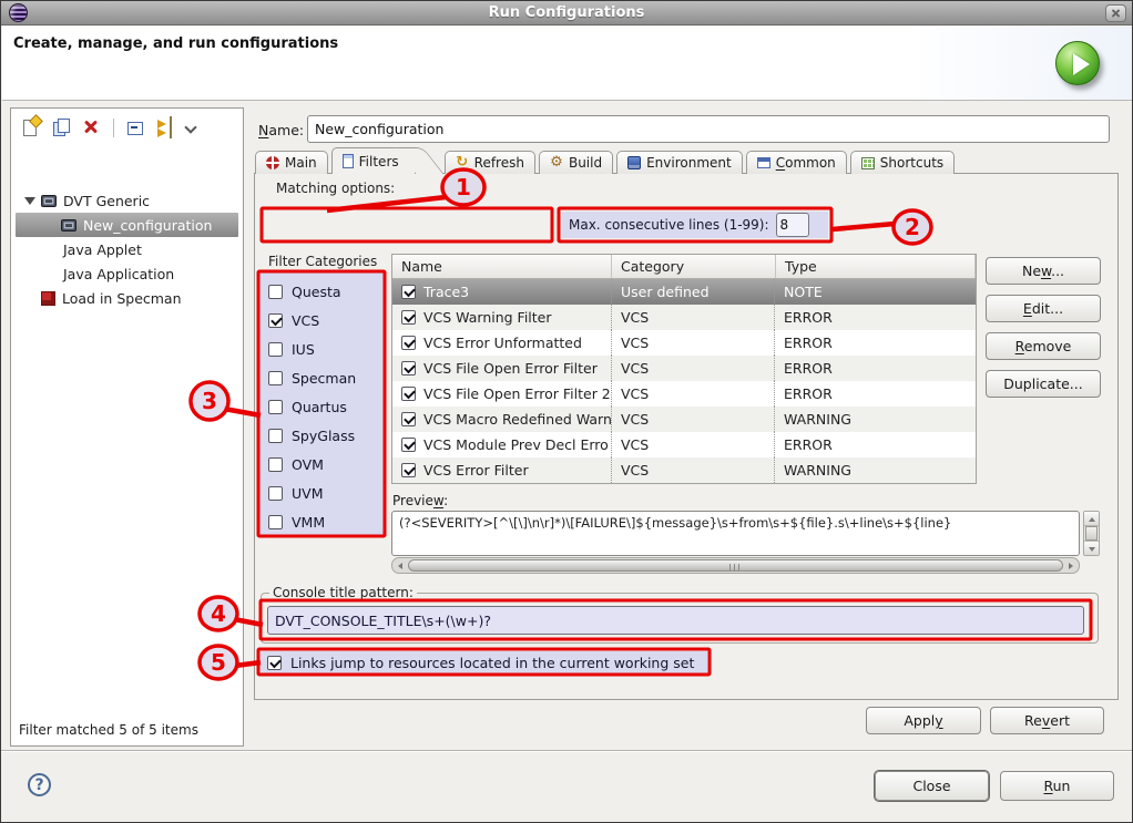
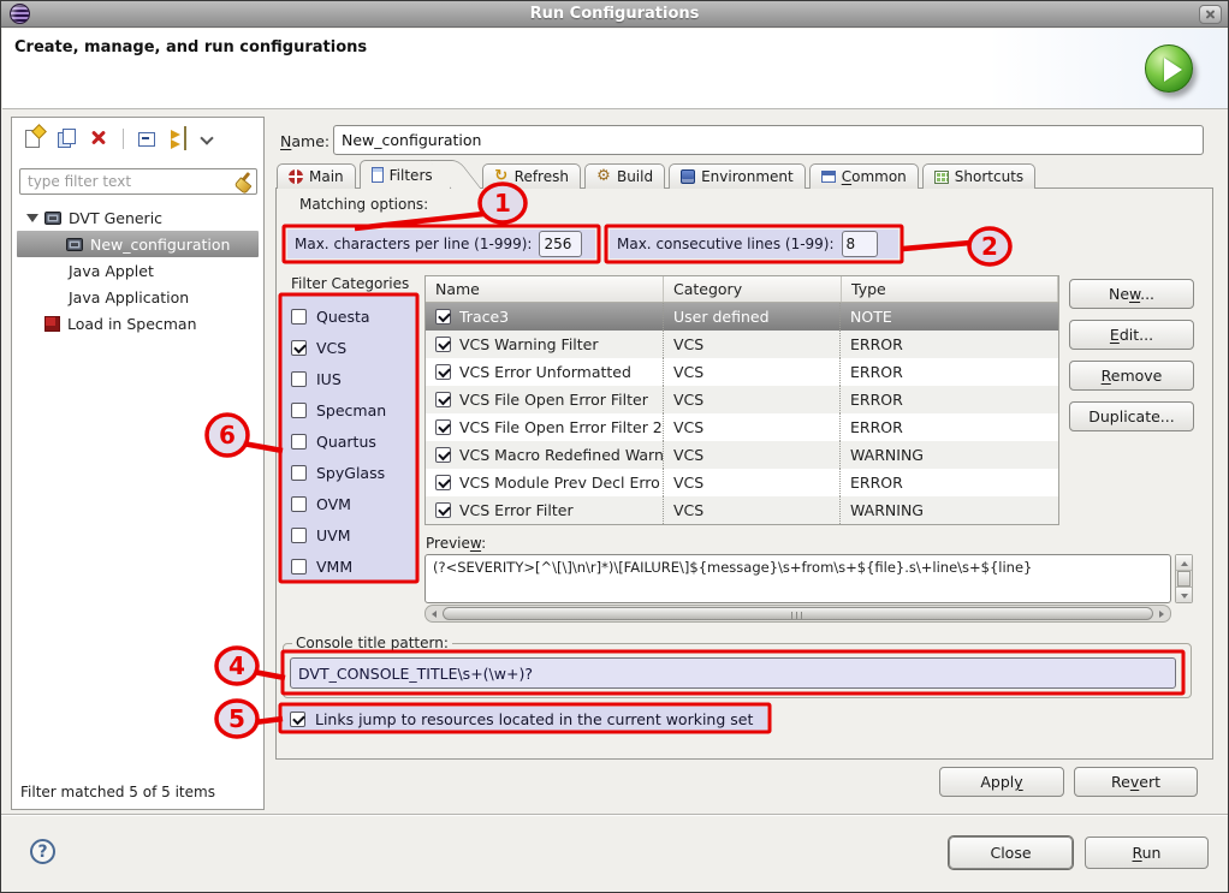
  Run Configurations
  Create, manage, and run configurations
+ type filter text
  DVT Generic
  New_configuration
  Java Applet
  Java Application
  Load in Specman
  Filter matched 5 of 5 items
  Name:
  New_configuration
  Main
  Filters
  Refresh
  Build
  Environment
  Common
  Shortcuts
  Matching options:
+ Max. characters per line (1-999):
+ 256
  Max. consecutive lines (1-99):
  8
  Filter Categories
  Questa
  VCS
  IUS
  Specman
  Quartus
  SpyGlass
  OVM
  UVM
  VMM
  Name
  Category
  Type
  Trace3
  User defined
  NOTE
  VCS Warning Filter
  VCS
  ERROR
  VCS Error Unformatted
  VCS
  ERROR
  VCS File Open Error Filter
  VCS
  ERROR
  VCS File Open Error Filter 2
  VCS
  ERROR
  VCS Macro Redefined Warn
  VCS
  WARNING
  VCS Module Prev Decl Erro
  VCS
  ERROR
  VCS Error Filter
  VCS
  WARNING
  New...
  Edit...
  Remove
  Duplicate...
  Preview:
  (?<SEVERITY>[^\[\]\n\r]*)\[FAILURE\]${message}\s+from\s+${file}.s\+line\s+${line}
  Console title pattern:
  DVT_CONSOLE_TITLE\s+(\w+)?
  Links jump to resources located in the current working set
  Apply
  Revert
  ?
  Close
  Run
  1
  2
- 3
+ 6
  4
  5
